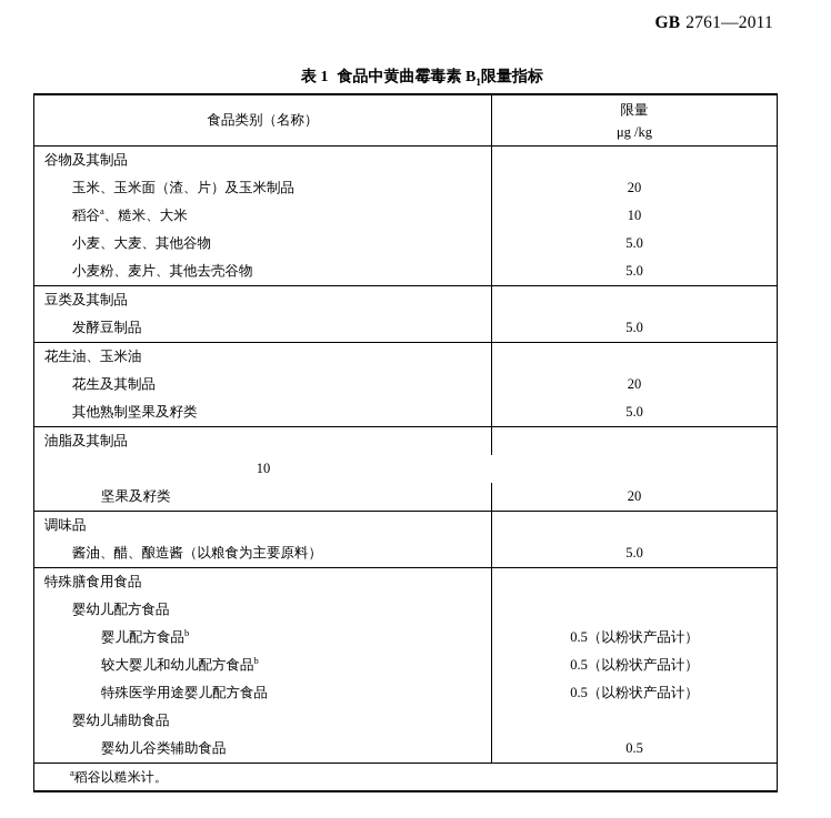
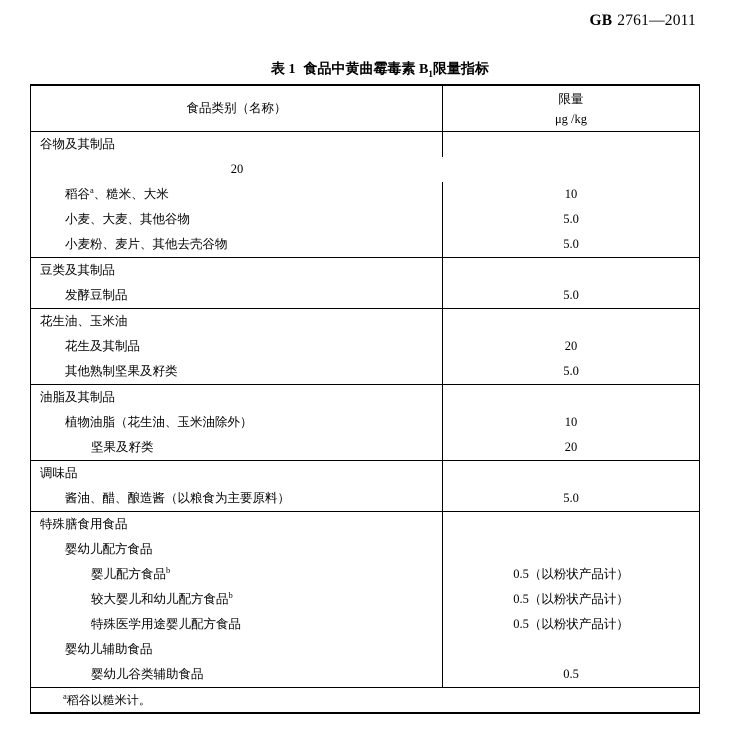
  GB 2761—2011
  表 1 食品中黄曲霉毒素 B1限量指标
  食品类别（名称）
  限量
  μg /kg
  谷物及其制品
- 玉米、玉米面（渣、片）及玉米制品
  20
  稻谷a、糙米、大米
  10
  小麦、大麦、其他谷物
  5.0
  小麦粉、麦片、其他去壳谷物
  5.0
  豆类及其制品
  发酵豆制品
  5.0
  花生油、玉米油
  花生及其制品
  20
  其他熟制坚果及籽类
  5.0
  油脂及其制品
+ 植物油脂（花生油、玉米油除外）
  10
  坚果及籽类
  20
  调味品
  酱油、醋、酿造酱（以粮食为主要原料）
  5.0
  特殊膳食用食品
  婴幼儿配方食品
  婴儿配方食品b
  0.5（以粉状产品计）
  较大婴儿和幼儿配方食品b
  0.5（以粉状产品计）
  特殊医学用途婴儿配方食品
  0.5（以粉状产品计）
  婴幼儿辅助食品
  婴幼儿谷类辅助食品
  0.5
  a稻谷以糙米计。
